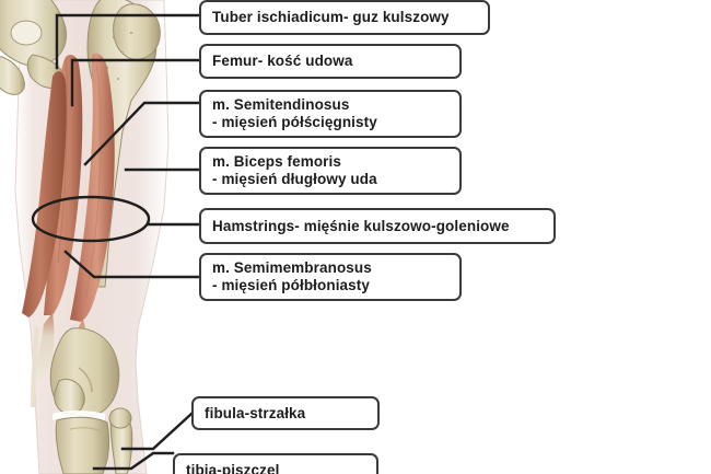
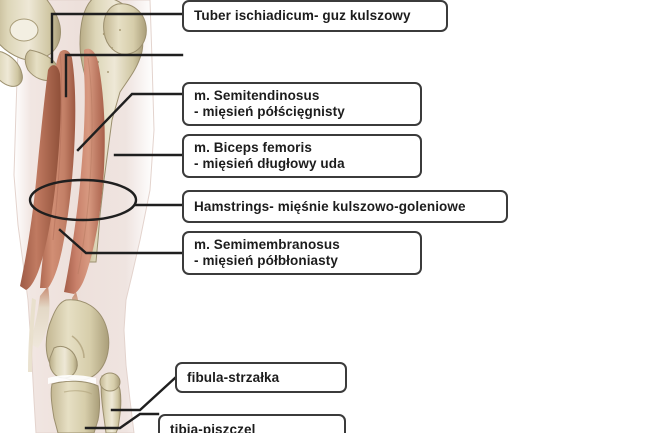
  Tuber ischiadicum- guz kulszowy
- Femur- kość udowa
  m. Semitendinosus
  - mięsień półścięgnisty
  m. Biceps femoris
  - mięsień długłowy uda
  Hamstrings- mięśnie kulszowo-goleniowe
  m. Semimembranosus
  - mięsień półbłoniasty
  fibula-strzałka
  tibia-piszczel
